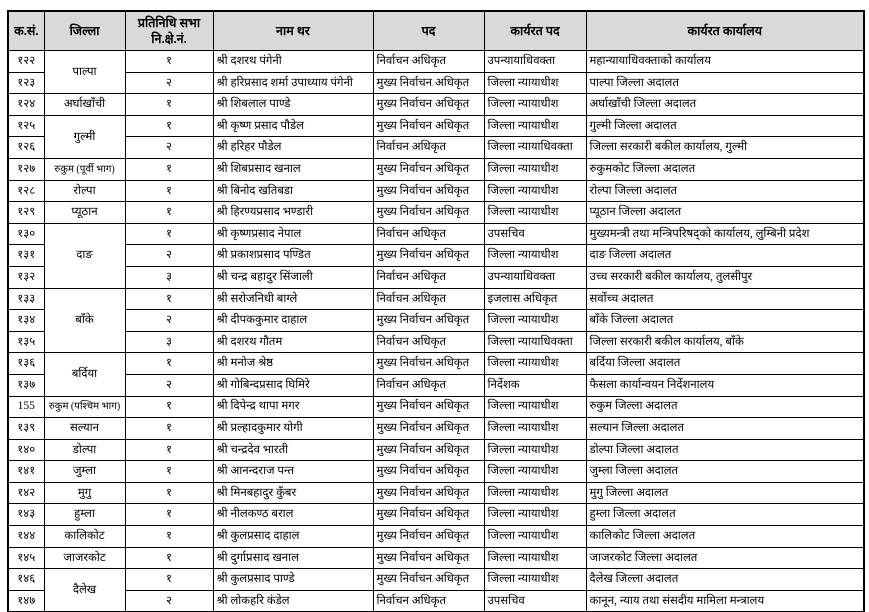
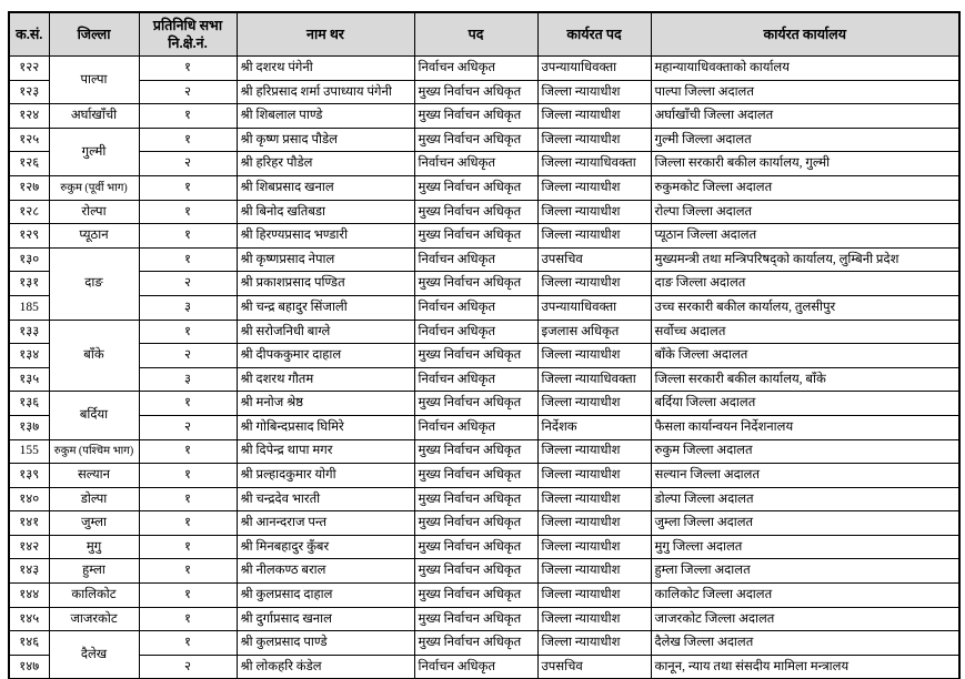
  क.सं.	जिल्ला	प्रतिनिधि सभा नि.क्षे.नं.	नाम थर	पद	कार्यरत पद	कार्यरत कार्यालय
  १२२	पाल्पा	१	श्री दशरथ पंगेनी	निर्वाचन अधिकृत	उपन्यायाधिवक्ता	महान्यायाधिवक्ताको कार्यालय
  १२३	२	श्री हरिप्रसाद शर्मा उपाध्याय पंगेनी	मुख्य निर्वाचन अधिकृत	जिल्ला न्यायाधीश	पाल्पा जिल्ला अदालत
  १२४	अर्घाखाँची	१	श्री शिबलाल पाण्डे	मुख्य निर्वाचन अधिकृत	जिल्ला न्यायाधीश	अर्घाखाँची जिल्ला अदालत
  १२५	गुल्मी	१	श्री कृष्ण प्रसाद पौडेल	मुख्य निर्वाचन अधिकृत	जिल्ला न्यायाधीश	गुल्मी जिल्ला अदालत
  १२६	२	श्री हरिहर पौडेल	निर्वाचन अधिकृत	जिल्ला न्यायाधिवक्ता	जिल्ला सरकारी बकील कार्यालय, गुल्मी
  १२७	रुकुम (पूर्वी भाग)	१	श्री शिबप्रसाद खनाल	मुख्य निर्वाचन अधिकृत	जिल्ला न्यायाधीश	रुकुमकोट जिल्ला अदालत
  १२८	रोल्पा	१	श्री बिनोद खतिबडा	मुख्य निर्वाचन अधिकृत	जिल्ला न्यायाधीश	रोल्पा जिल्ला अदालत
  १२९	प्यूठान	१	श्री हिरण्यप्रसाद भण्डारी	मुख्य निर्वाचन अधिकृत	जिल्ला न्यायाधीश	प्यूठान जिल्ला अदालत
  १३०	दाङ	१	श्री कृष्णप्रसाद नेपाल	निर्वाचन अधिकृत	उपसचिव	मुख्यमन्त्री तथा मन्त्रिपरिषद्को कार्यालय, लुम्बिनी प्रदेश
  १३१	२	श्री प्रकाशप्रसाद पण्डित	मुख्य निर्वाचन अधिकृत	जिल्ला न्यायाधीश	दाङ जिल्ला अदालत
- १३२	३	श्री चन्द्र बहादुर सिंजाली	निर्वाचन अधिकृत	उपन्यायाधिवक्ता	उच्च सरकारी बकील कार्यालय, तुलसीपुर
+ 185	३	श्री चन्द्र बहादुर सिंजाली	निर्वाचन अधिकृत	उपन्यायाधिवक्ता	उच्च सरकारी बकील कार्यालय, तुलसीपुर
  १३३	बाँके	१	श्री सरोजनिधी बाग्ले	निर्वाचन अधिकृत	इजलास अधिकृत	सर्वोच्च अदालत
  १३४	२	श्री दीपककुमार दाहाल	मुख्य निर्वाचन अधिकृत	जिल्ला न्यायाधीश	बाँके जिल्ला अदालत
  १३५	३	श्री दशरथ गौतम	निर्वाचन अधिकृत	जिल्ला न्यायाधिवक्ता	जिल्ला सरकारी बकील कार्यालय, बाँके
  १३६	बर्दिया	१	श्री मनोज श्रेष्ठ	मुख्य निर्वाचन अधिकृत	जिल्ला न्यायाधीश	बर्दिया जिल्ला अदालत
  १३७	२	श्री गोबिन्दप्रसाद घिमिरे	निर्वाचन अधिकृत	निर्देशक	फैसला कार्यान्वयन निर्देशनालय
  155	रुकुम (पश्चिम भाग)	१	श्री दिपेन्द्र थापा मगर	मुख्य निर्वाचन अधिकृत	जिल्ला न्यायाधीश	रुकुम जिल्ला अदालत
  १३९	सल्यान	१	श्री प्रल्हादकुमार योगी	मुख्य निर्वाचन अधिकृत	जिल्ला न्यायाधीश	सल्यान जिल्ला अदालत
  १४०	डोल्पा	१	श्री चन्द्रदेव भारती	मुख्य निर्वाचन अधिकृत	जिल्ला न्यायाधीश	डोल्पा जिल्ला अदालत
  १४१	जुम्ला	१	श्री आनन्दराज पन्त	मुख्य निर्वाचन अधिकृत	जिल्ला न्यायाधीश	जुम्ला जिल्ला अदालत
  १४२	मुगु	१	श्री मिनबहादुर कुँबर	मुख्य निर्वाचन अधिकृत	जिल्ला न्यायाधीश	मुगु जिल्ला अदालत
  १४३	हुम्ला	१	श्री नीलकण्ठ बराल	मुख्य निर्वाचन अधिकृत	जिल्ला न्यायाधीश	हुम्ला जिल्ला अदालत
  १४४	कालिकोट	१	श्री कुलप्रसाद दाहाल	मुख्य निर्वाचन अधिकृत	जिल्ला न्यायाधीश	कालिकोट जिल्ला अदालत
  १४५	जाजरकोट	१	श्री दुर्गाप्रसाद खनाल	मुख्य निर्वाचन अधिकृत	जिल्ला न्यायाधीश	जाजरकोट जिल्ला अदालत
  १४६	दैलेख	१	श्री कुलप्रसाद पाण्डे	मुख्य निर्वाचन अधिकृत	जिल्ला न्यायाधीश	दैलेख जिल्ला अदालत
  १४७	२	श्री लोकहरि कंडेल	निर्वाचन अधिकृत	उपसचिव	कानून, न्याय तथा संसदीय मामिला मन्त्रालय
